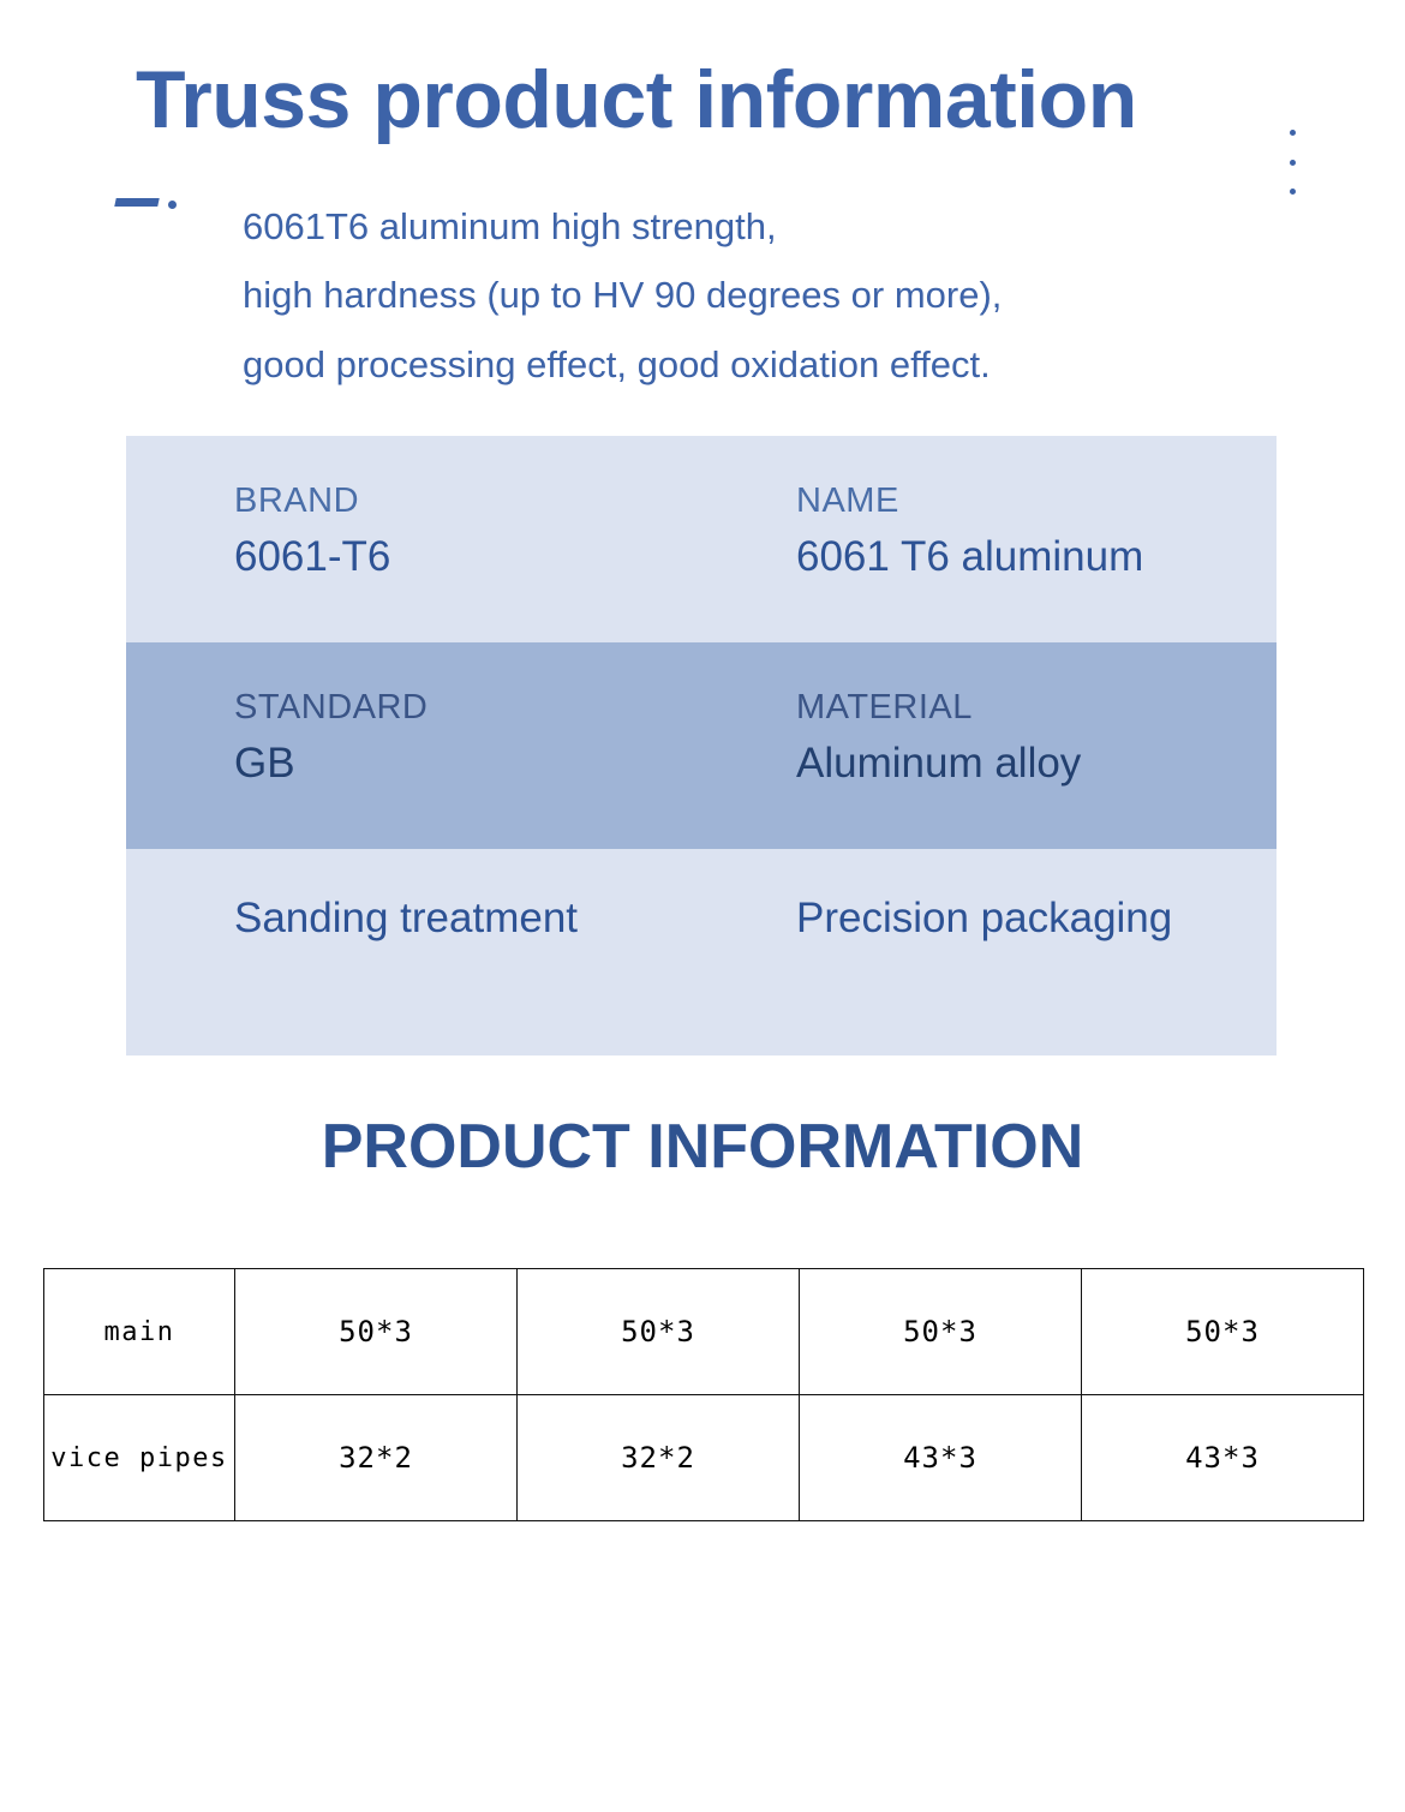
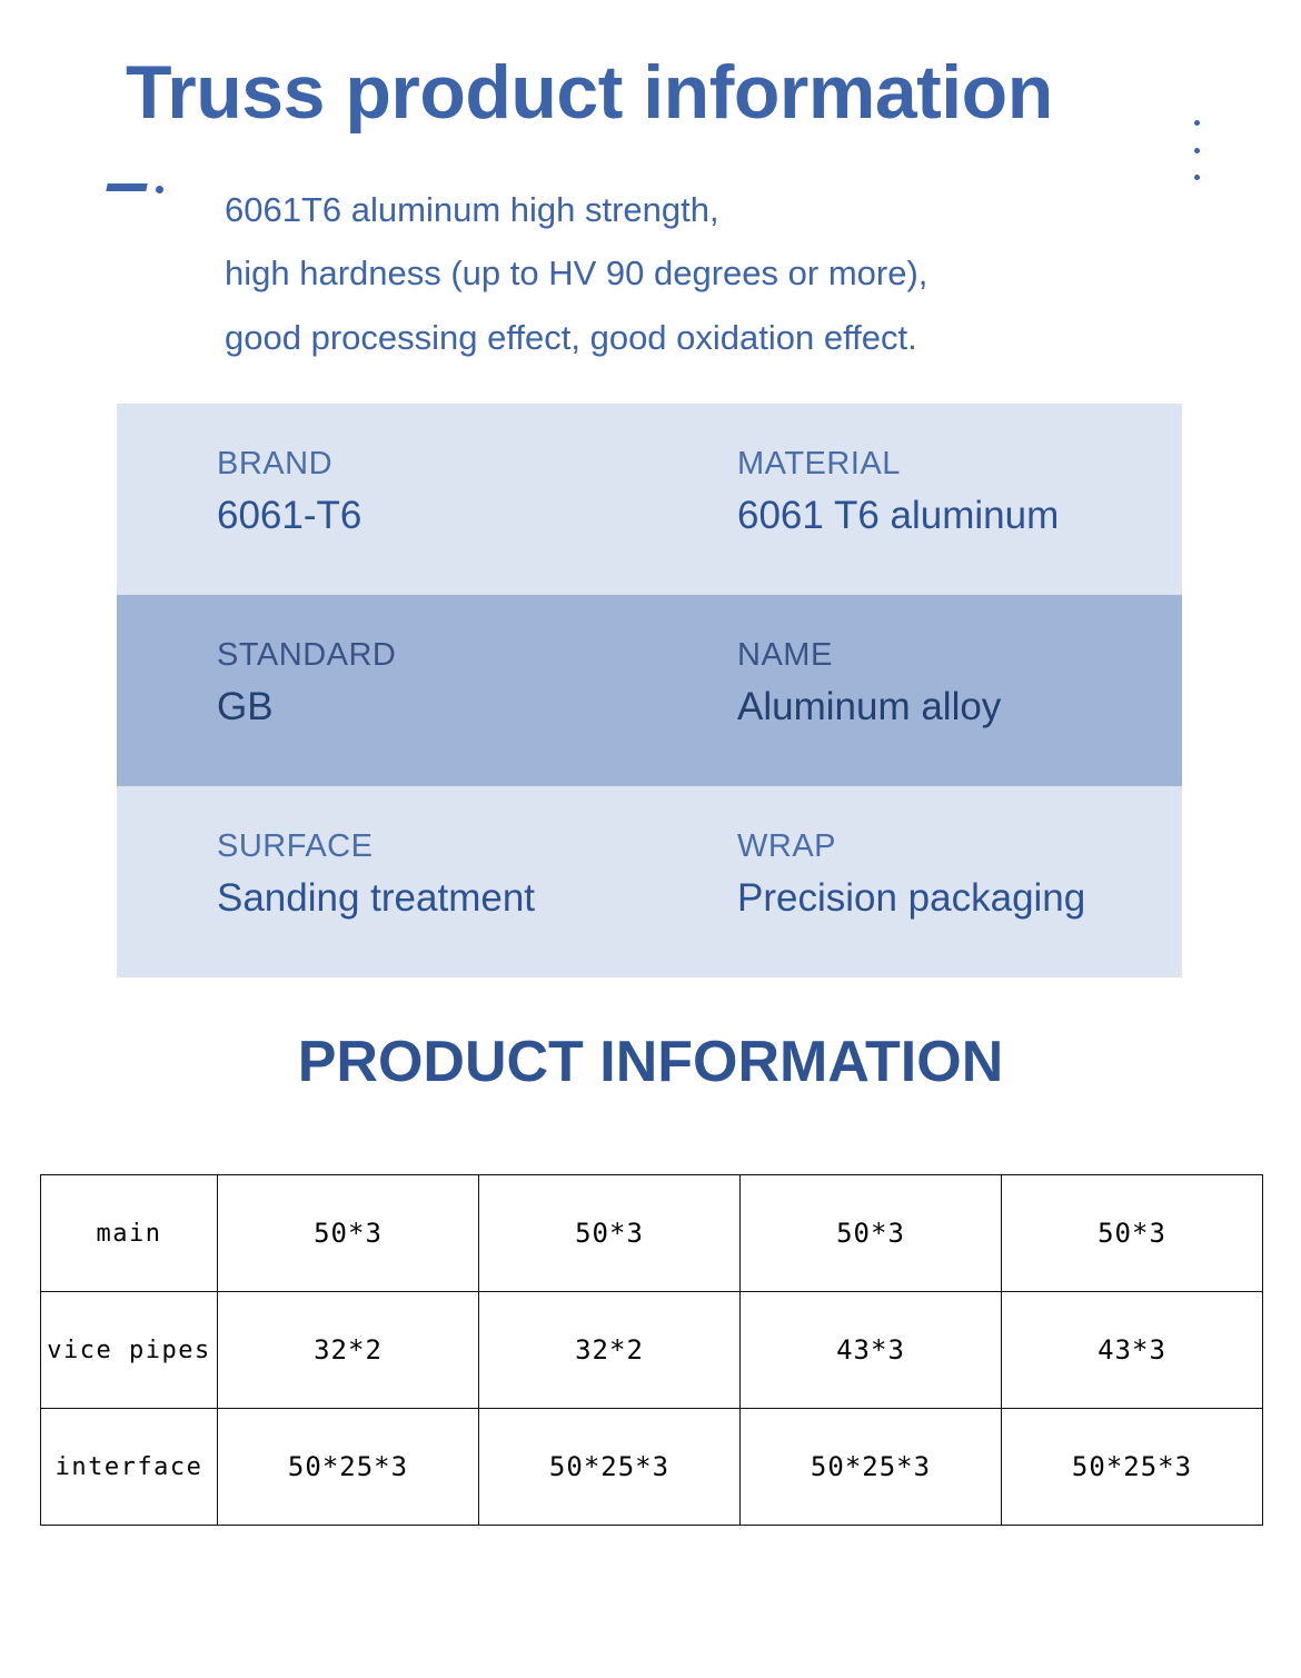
  Truss product information
  6061T6 aluminum high strength,
  high hardness (up to HV 90 degrees or more),
  good processing effect, good oxidation effect.
  BRAND
  6061-T6
- NAME
+ MATERIAL
  6061 T6 aluminum
  STANDARD
  GB
- MATERIAL
+ NAME
  Aluminum alloy
+ SURFACE
  Sanding treatment
+ WRAP
  Precision packaging
  PRODUCT INFORMATION
  main	50*3	50*3	50*3	50*3
  vice pipes	32*2	32*2	43*3	43*3
+ interface	50*25*3	50*25*3	50*25*3	50*25*3
